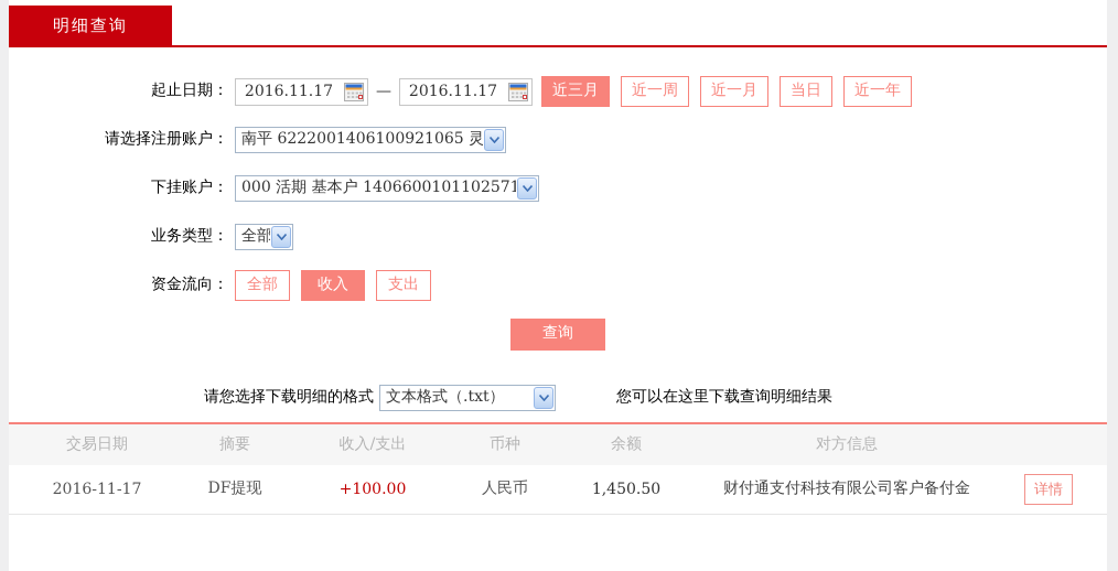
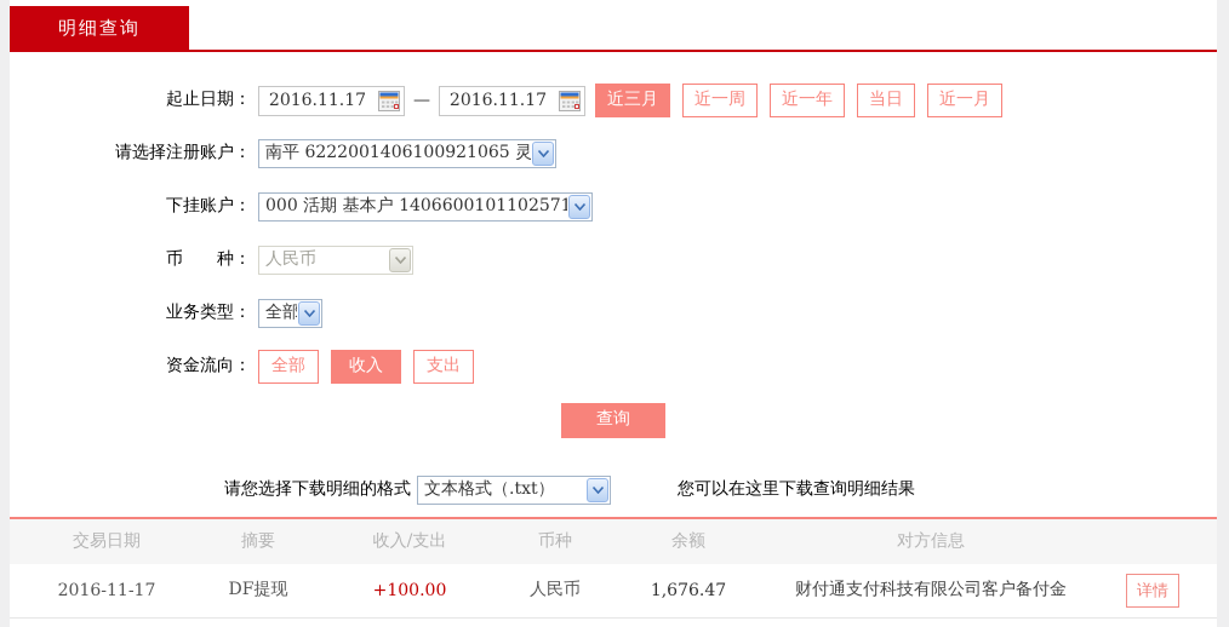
  明细查询
  起止日期：
  2016.11.17
  —
  2016.11.17
  近三月
  近一周
- 近一月
+ 近一年
  当日
- 近一年
+ 近一月
  请选择注册账户：
  南平 6222001406100921065 灵
  下挂账户：
  000 活期 基本户 1406600101102571
+ 币 种：
+ 人民币
  业务类型：
  全部
  资金流向：
  全部
  收入
  支出
  查询
  请您选择下载明细的格式
  文本格式（.txt）
  您可以在这里下载查询明细结果
  交易日期	摘要	收入/支出	币种	余额	对方信息
- 2016-11-17	DF提现	+100.00	人民币	1,450.50	财付通支付科技有限公司客户备付金	详情
+ 2016-11-17	DF提现	+100.00	人民币	1,676.47	财付通支付科技有限公司客户备付金	详情
